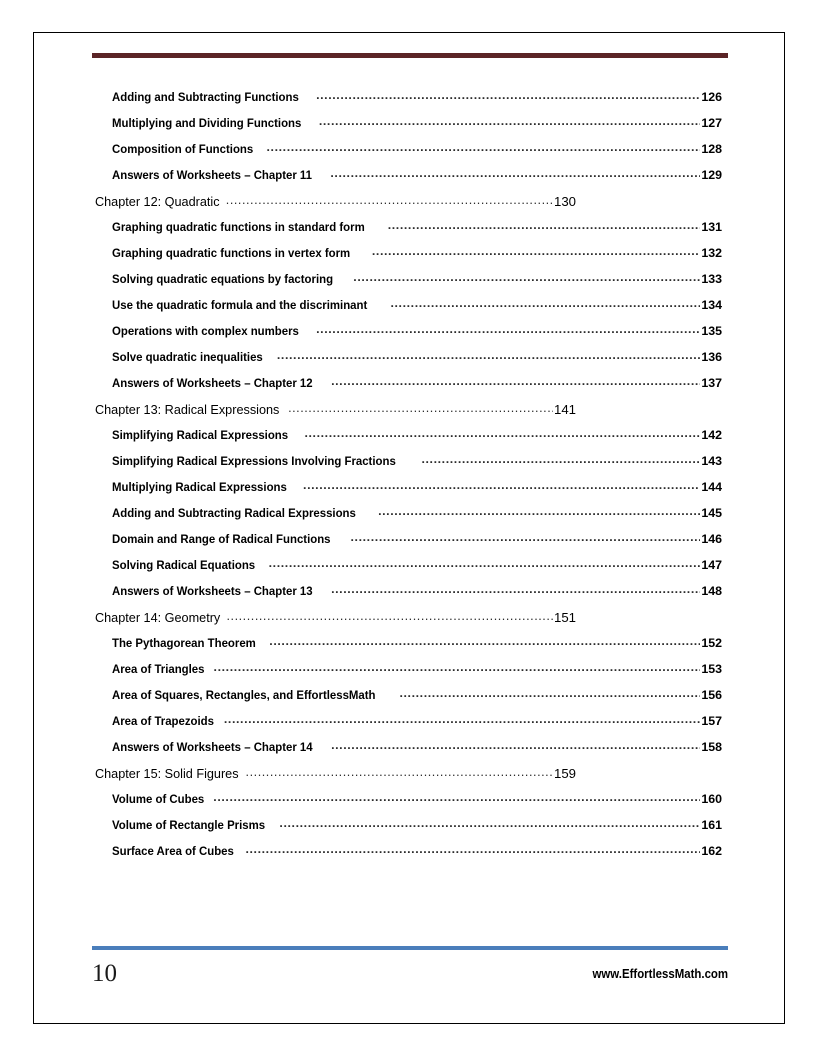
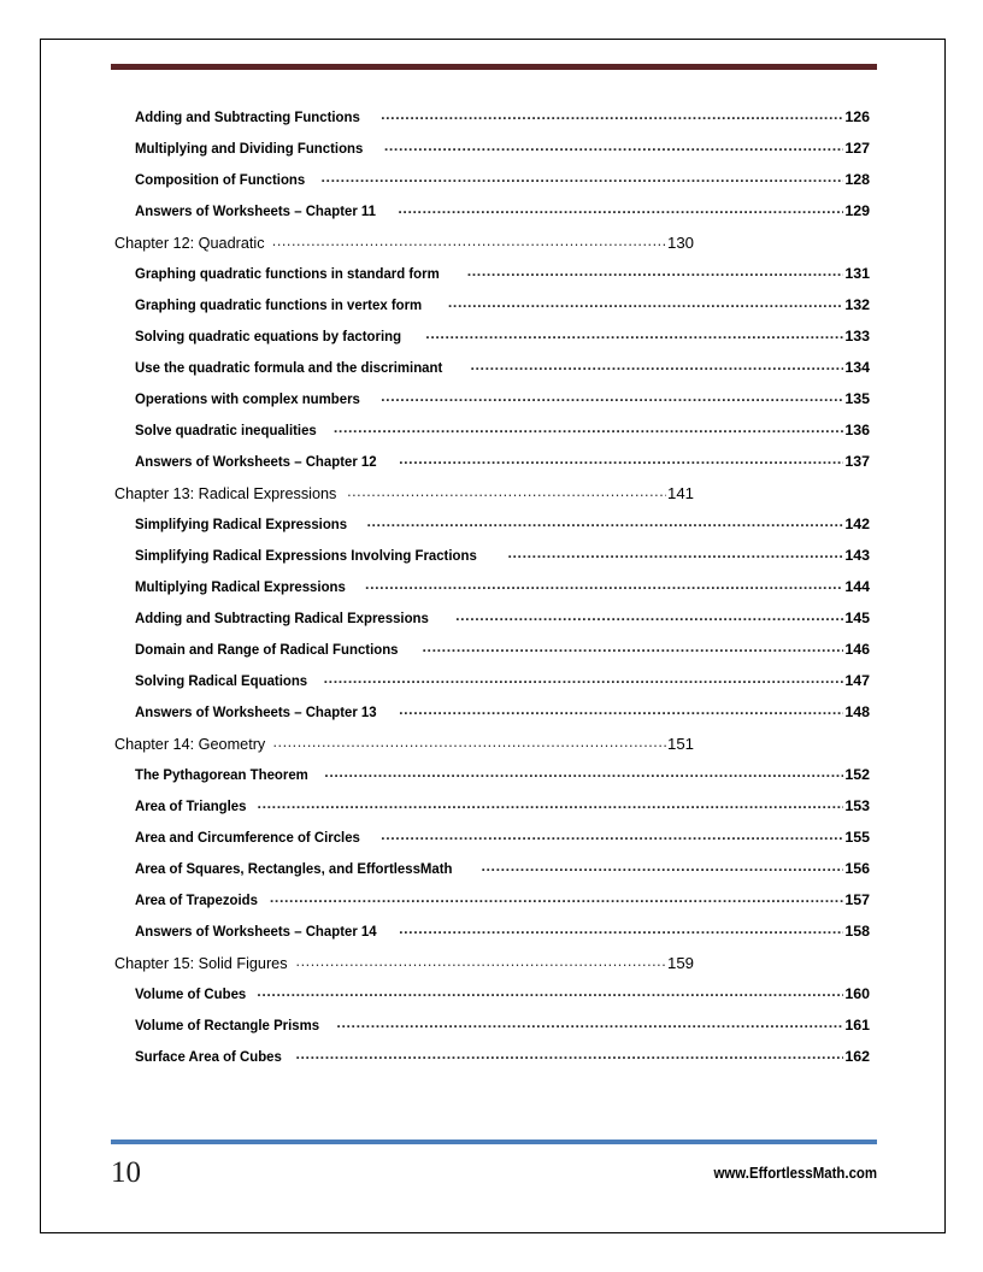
  Adding and Subtracting Functions
  126
  Multiplying and Dividing Functions
  127
  Composition of Functions
  128
  Answers of Worksheets – Chapter 11
  129
  Chapter 12: Quadratic
  130
  Graphing quadratic functions in standard form
  131
  Graphing quadratic functions in vertex form
  132
  Solving quadratic equations by factoring
  133
  Use the quadratic formula and the discriminant
  134
  Operations with complex numbers
  135
  Solve quadratic inequalities
  136
  Answers of Worksheets – Chapter 12
  137
  Chapter 13: Radical Expressions
  141
  Simplifying Radical Expressions
  142
  Simplifying Radical Expressions Involving Fractions
  143
  Multiplying Radical Expressions
  144
  Adding and Subtracting Radical Expressions
  145
  Domain and Range of Radical Functions
  146
  Solving Radical Equations
  147
  Answers of Worksheets – Chapter 13
  148
  Chapter 14: Geometry
  151
  The Pythagorean Theorem
  152
  Area of Triangles
  153
+ Area and Circumference of Circles
+ 155
  Area of Squares, Rectangles, and EffortlessMath
  156
  Area of Trapezoids
  157
  Answers of Worksheets – Chapter 14
  158
  Chapter 15: Solid Figures
  159
  Volume of Cubes
  160
  Volume of Rectangle Prisms
  161
  Surface Area of Cubes
  162
  10
  www.EffortlessMath.com
